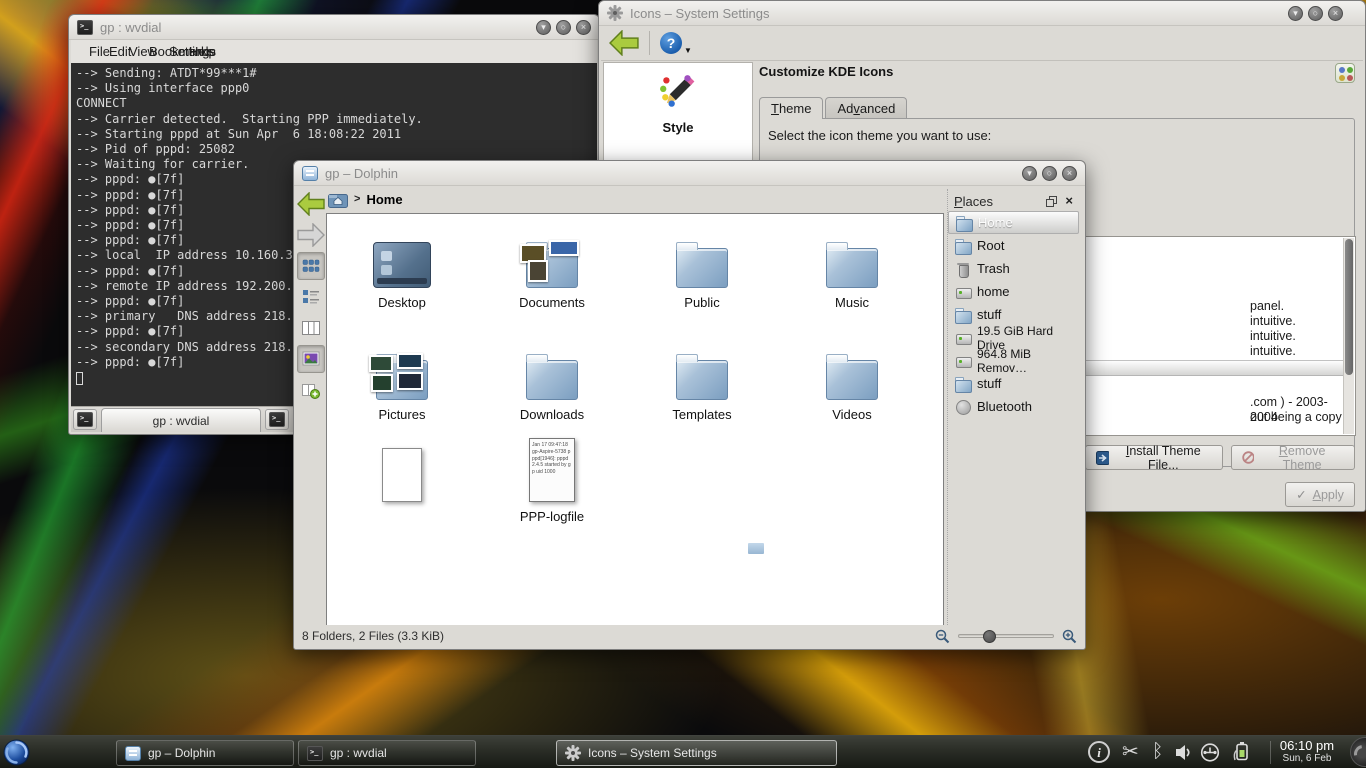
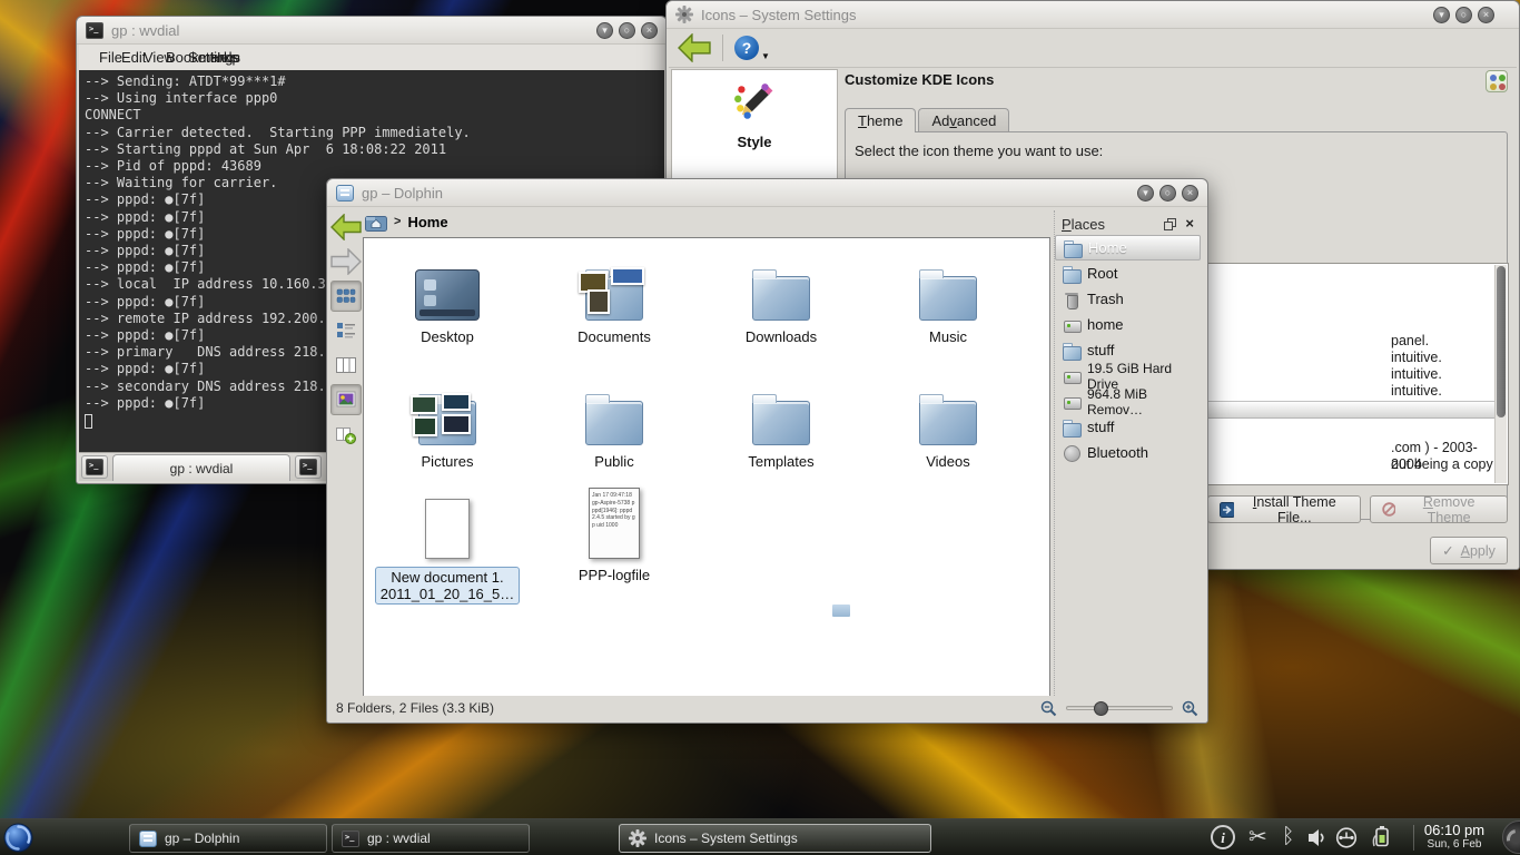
  gp : wvdial
  ▾
  ○
  ×
  File
  Edi
  Vie
  Help
  --> Sending: ATDT*99***1#
  --> Using interface ppp0
  CONNECT
  --> Carrier detected. Starting PPP immediately.
  --> Starting pppd at Sun Apr 6 18:08:22 2011
- --> Pid of pppd: 25082
+ --> Pid of pppd: 43689
  --> Waiting for carrier.
  --> pppd: ●[7f]
  --> pppd: ●[7f]
  --> pppd: ●[7f]
  --> pppd: ●[7f]
  --> pppd: ●[7f]
  --> local IP address 10.160.3
  --> pppd: ●[7f]
  --> remote IP address 192.200.
  --> pppd: ●[7f]
  --> primary DNS address 218.
  --> pppd: ●[7f]
  --> secondary DNS address 218.
  --> pppd: ●[7f]
  gp : wvdial
  Icons – System Settings
  ▾
  ○
  ×
  ?
  ▼
  Style
  Customize KDE Icons
  Theme
  Advanced
  Select the icon theme you want to use:
  panel.
  intuitive.
  intuitive.
  intuitive.
  .com ) - 2003-2004
  out being a copy
  Install Theme File...
  Remove Theme
  ✓
  Apply
  gp – Dolphin
  ▾
  ○
  ×
  >
  Home
  Desktop
  Documents
- Public
+ Downloads
  Music
  Pictures
- Downloads
+ Public
  Templates
  Videos
+ New document 1.
+ 2011_01_20_16_5…
  PPP-logfile
  Places
  ×
  Home
  Root
  Trash
  home
  stuff
  19.5 GiB Hard Drive
  964.8 MiB Remov…
  stuff
  Bluetooth
  8 Folders, 2 Files (3.3 KiB)
  gp – Dolphin
  gp : wvdial
  Icons – System Settings
  i
  ✂
  ᛒ
  06:10 pm
  Sun, 6 Feb
